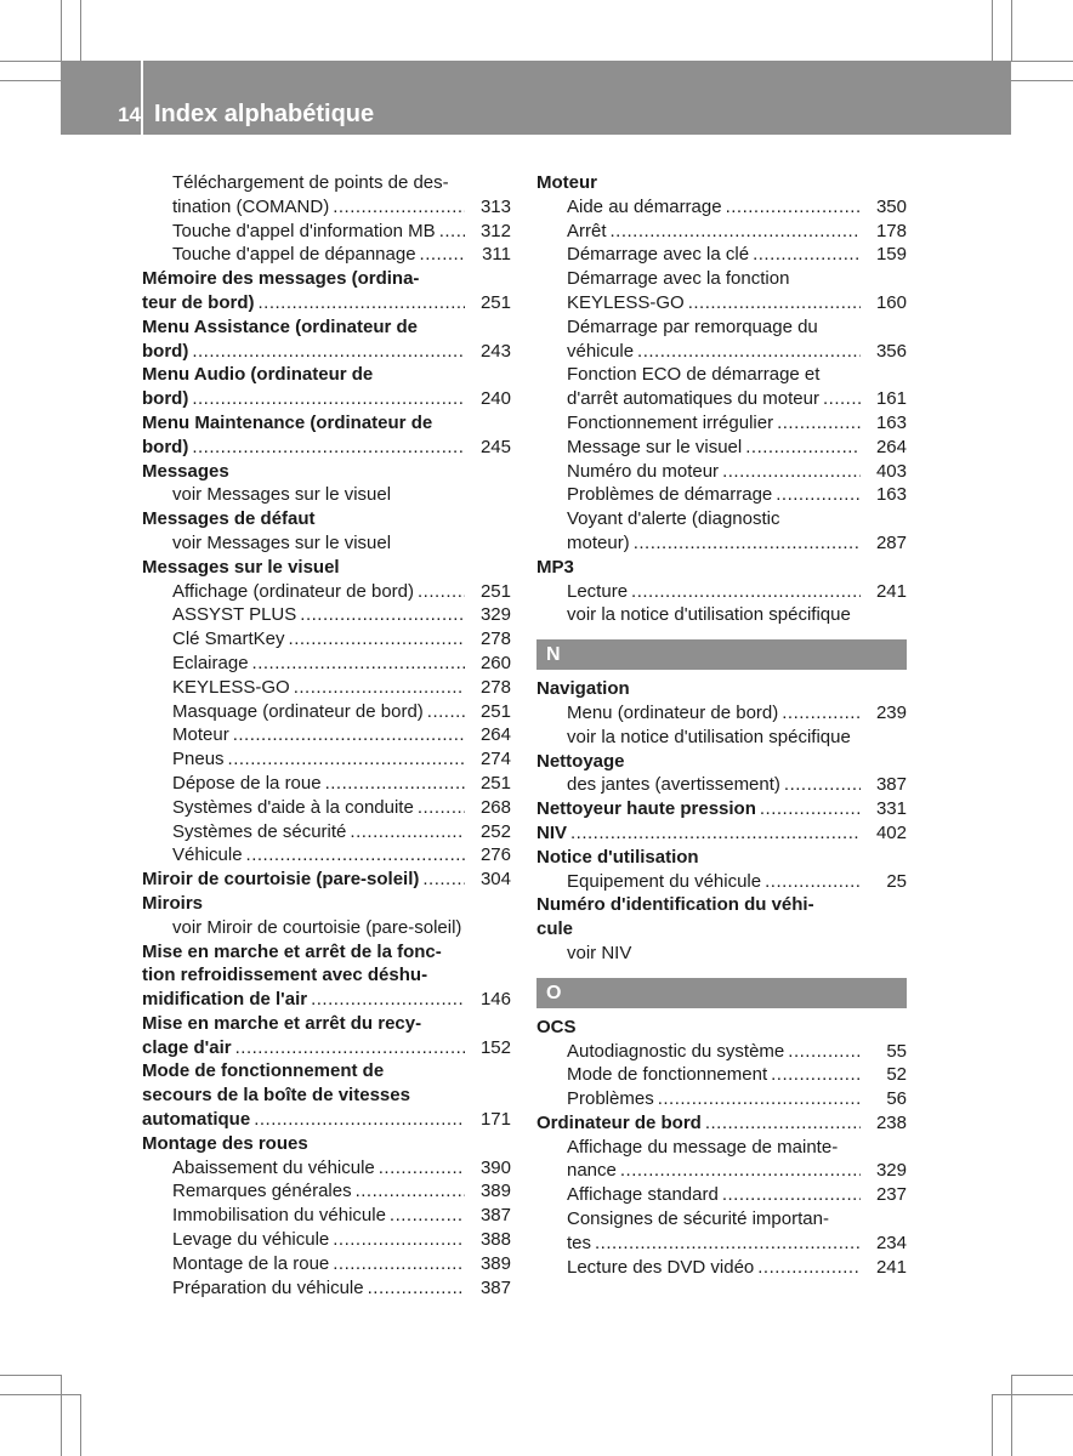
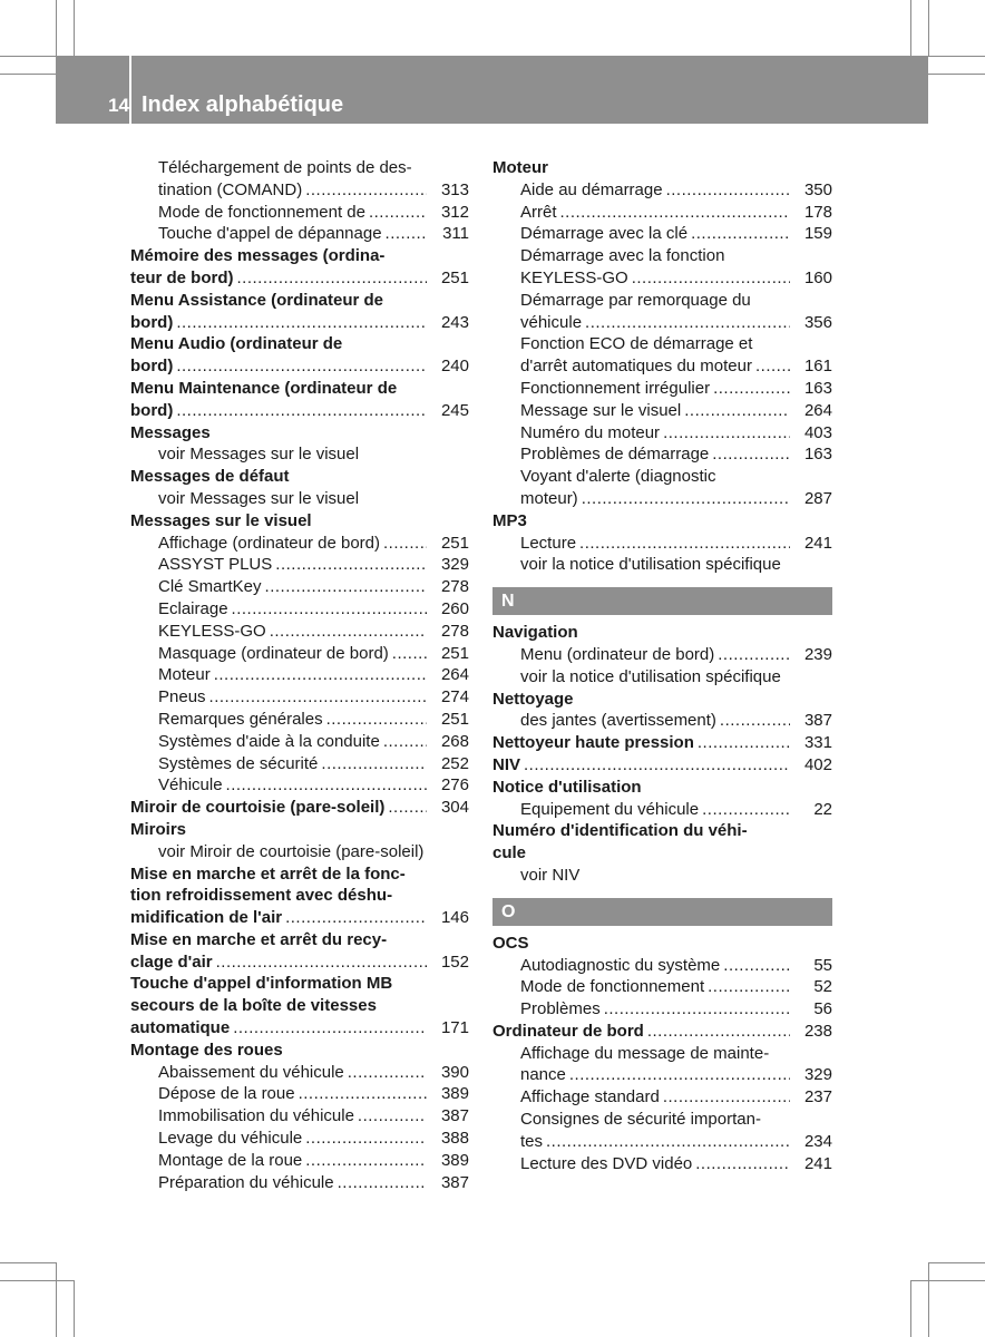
  14
  Index alphabétique
  Téléchargement de points de des-
  tination (COMAND)
  313
- Touche d'appel d'information MB
+ Mode de fonctionnement de
  312
  Touche d'appel de dépannage
  311
  Mémoire des messages (ordina-
  teur de bord)
  251
  Menu Assistance (ordinateur de
  bord)
  243
  Menu Audio (ordinateur de
  bord)
  240
  Menu Maintenance (ordinateur de
  bord)
  245
  Messages
  voir Messages sur le visuel
  Messages de défaut
  voir Messages sur le visuel
  Messages sur le visuel
  Affichage (ordinateur de bord)
  251
  ASSYST PLUS
  329
  Clé SmartKey
  278
  Eclairage
  260
  KEYLESS-GO
  278
  Masquage (ordinateur de bord)
  251
  Moteur
  264
  Pneus
  274
- Dépose de la roue
+ Remarques générales
  251
  Systèmes d'aide à la conduite
  268
  Systèmes de sécurité
  252
  Véhicule
  276
  Miroir de courtoisie (pare-soleil)
  304
  Miroirs
  voir Miroir de courtoisie (pare-soleil)
  Mise en marche et arrêt de la fonc-
  tion refroidissement avec déshu-
  midification de l'air
  146
  Mise en marche et arrêt du recy-
  clage d'air
  152
- Mode de fonctionnement de
+ Touche d'appel d'information MB
  secours de la boîte de vitesses
  automatique
  171
  Montage des roues
  Abaissement du véhicule
  390
- Remarques générales
+ Dépose de la roue
  389
  Immobilisation du véhicule
  387
  Levage du véhicule
  388
  Montage de la roue
  389
  Préparation du véhicule
  387
  Moteur
  Aide au démarrage
  350
  Arrêt
  178
  Démarrage avec la clé
  159
  Démarrage avec la fonction
  KEYLESS-GO
  160
  Démarrage par remorquage du
  véhicule
  356
  Fonction ECO de démarrage et
  d'arrêt automatiques du moteur
  161
  Fonctionnement irrégulier
  163
  Message sur le visuel
  264
  Numéro du moteur
  403
  Problèmes de démarrage
  163
  Voyant d'alerte (diagnostic
  moteur)
  287
  MP3
  Lecture
  241
  voir la notice d'utilisation spécifique
  N
  Navigation
  Menu (ordinateur de bord)
  239
  voir la notice d'utilisation spécifique
  Nettoyage
  des jantes (avertissement)
  387
  Nettoyeur haute pression
  331
  NIV
  402
  Notice d'utilisation
  Equipement du véhicule
- 25
+ 22
  Numéro d'identification du véhi-
  cule
  voir NIV
  O
  OCS
  Autodiagnostic du système
  55
  Mode de fonctionnement
  52
  Problèmes
  56
  Ordinateur de bord
  238
  Affichage du message de mainte-
  nance
  329
  Affichage standard
  237
  Consignes de sécurité importan-
  tes
  234
  Lecture des DVD vidéo
  241
